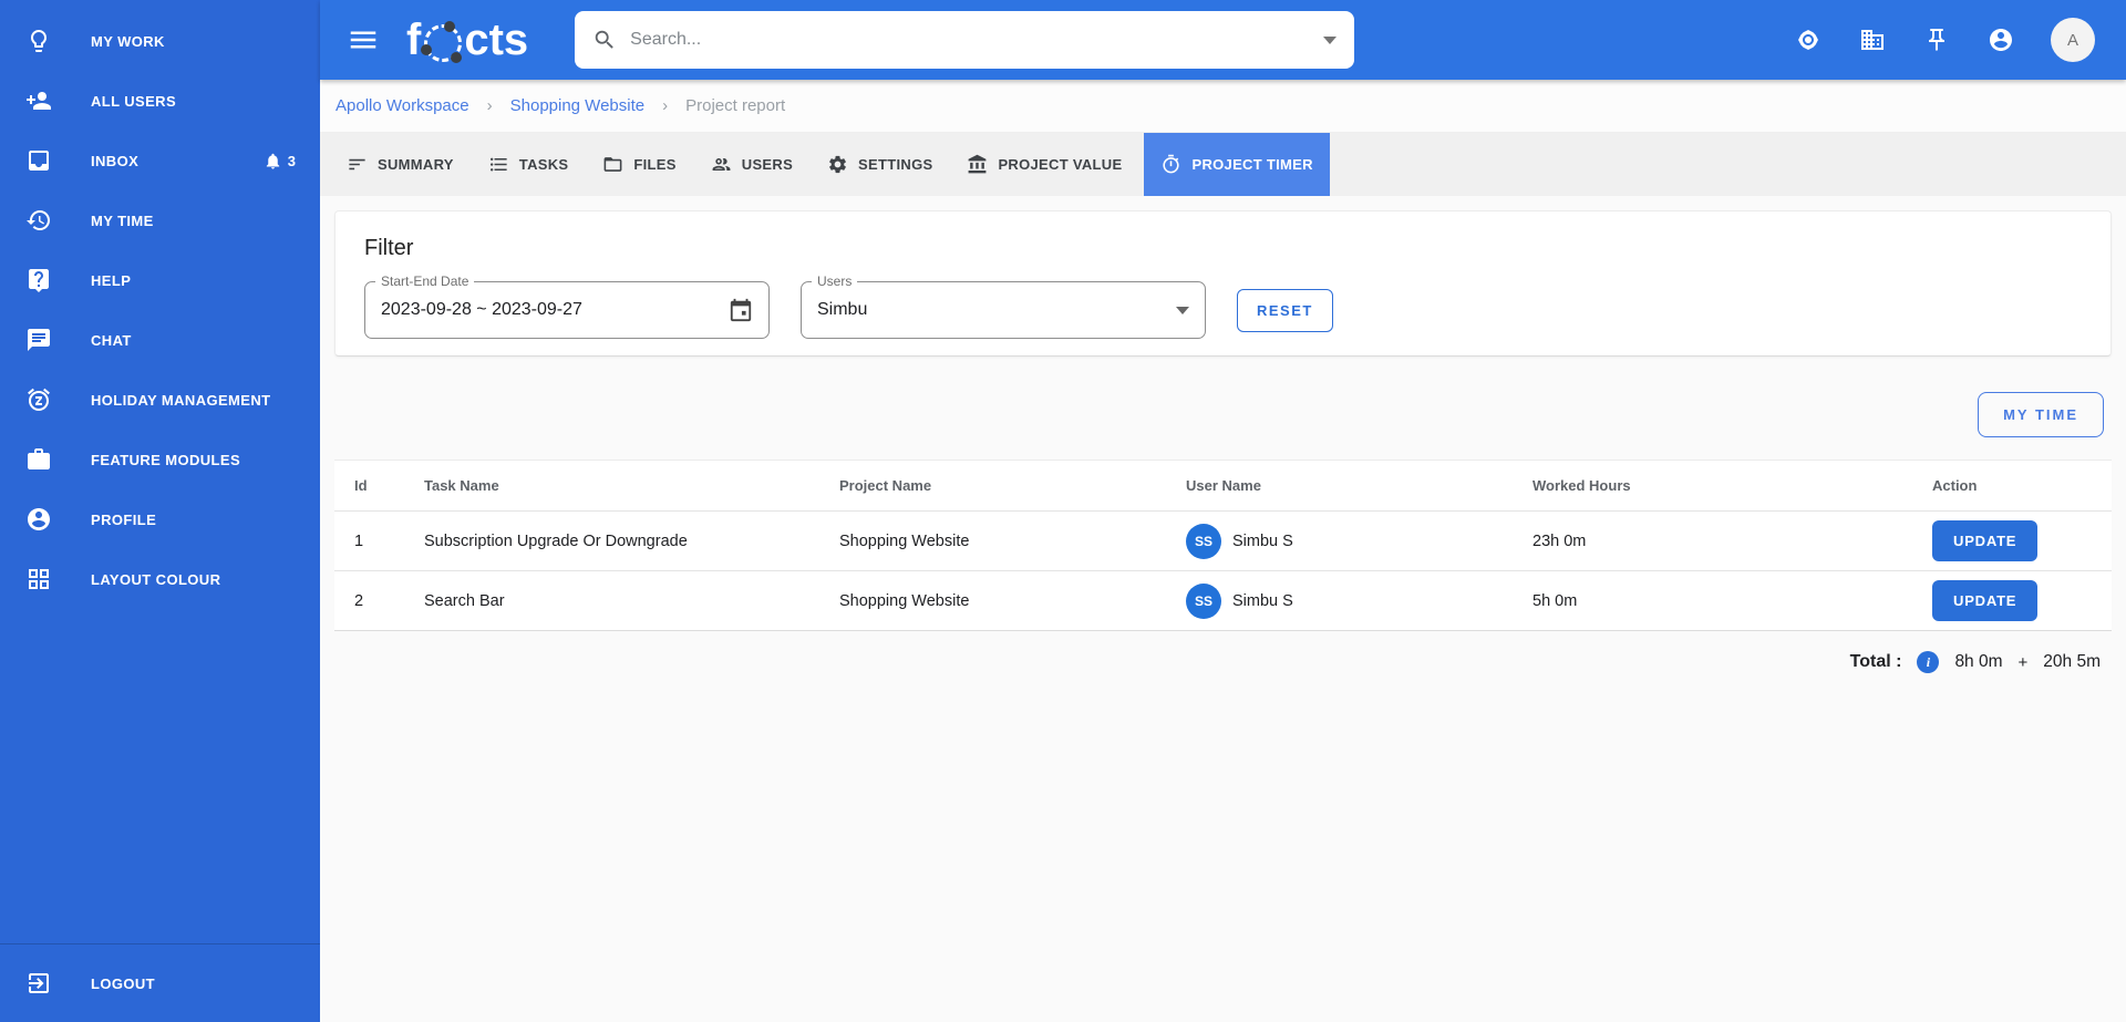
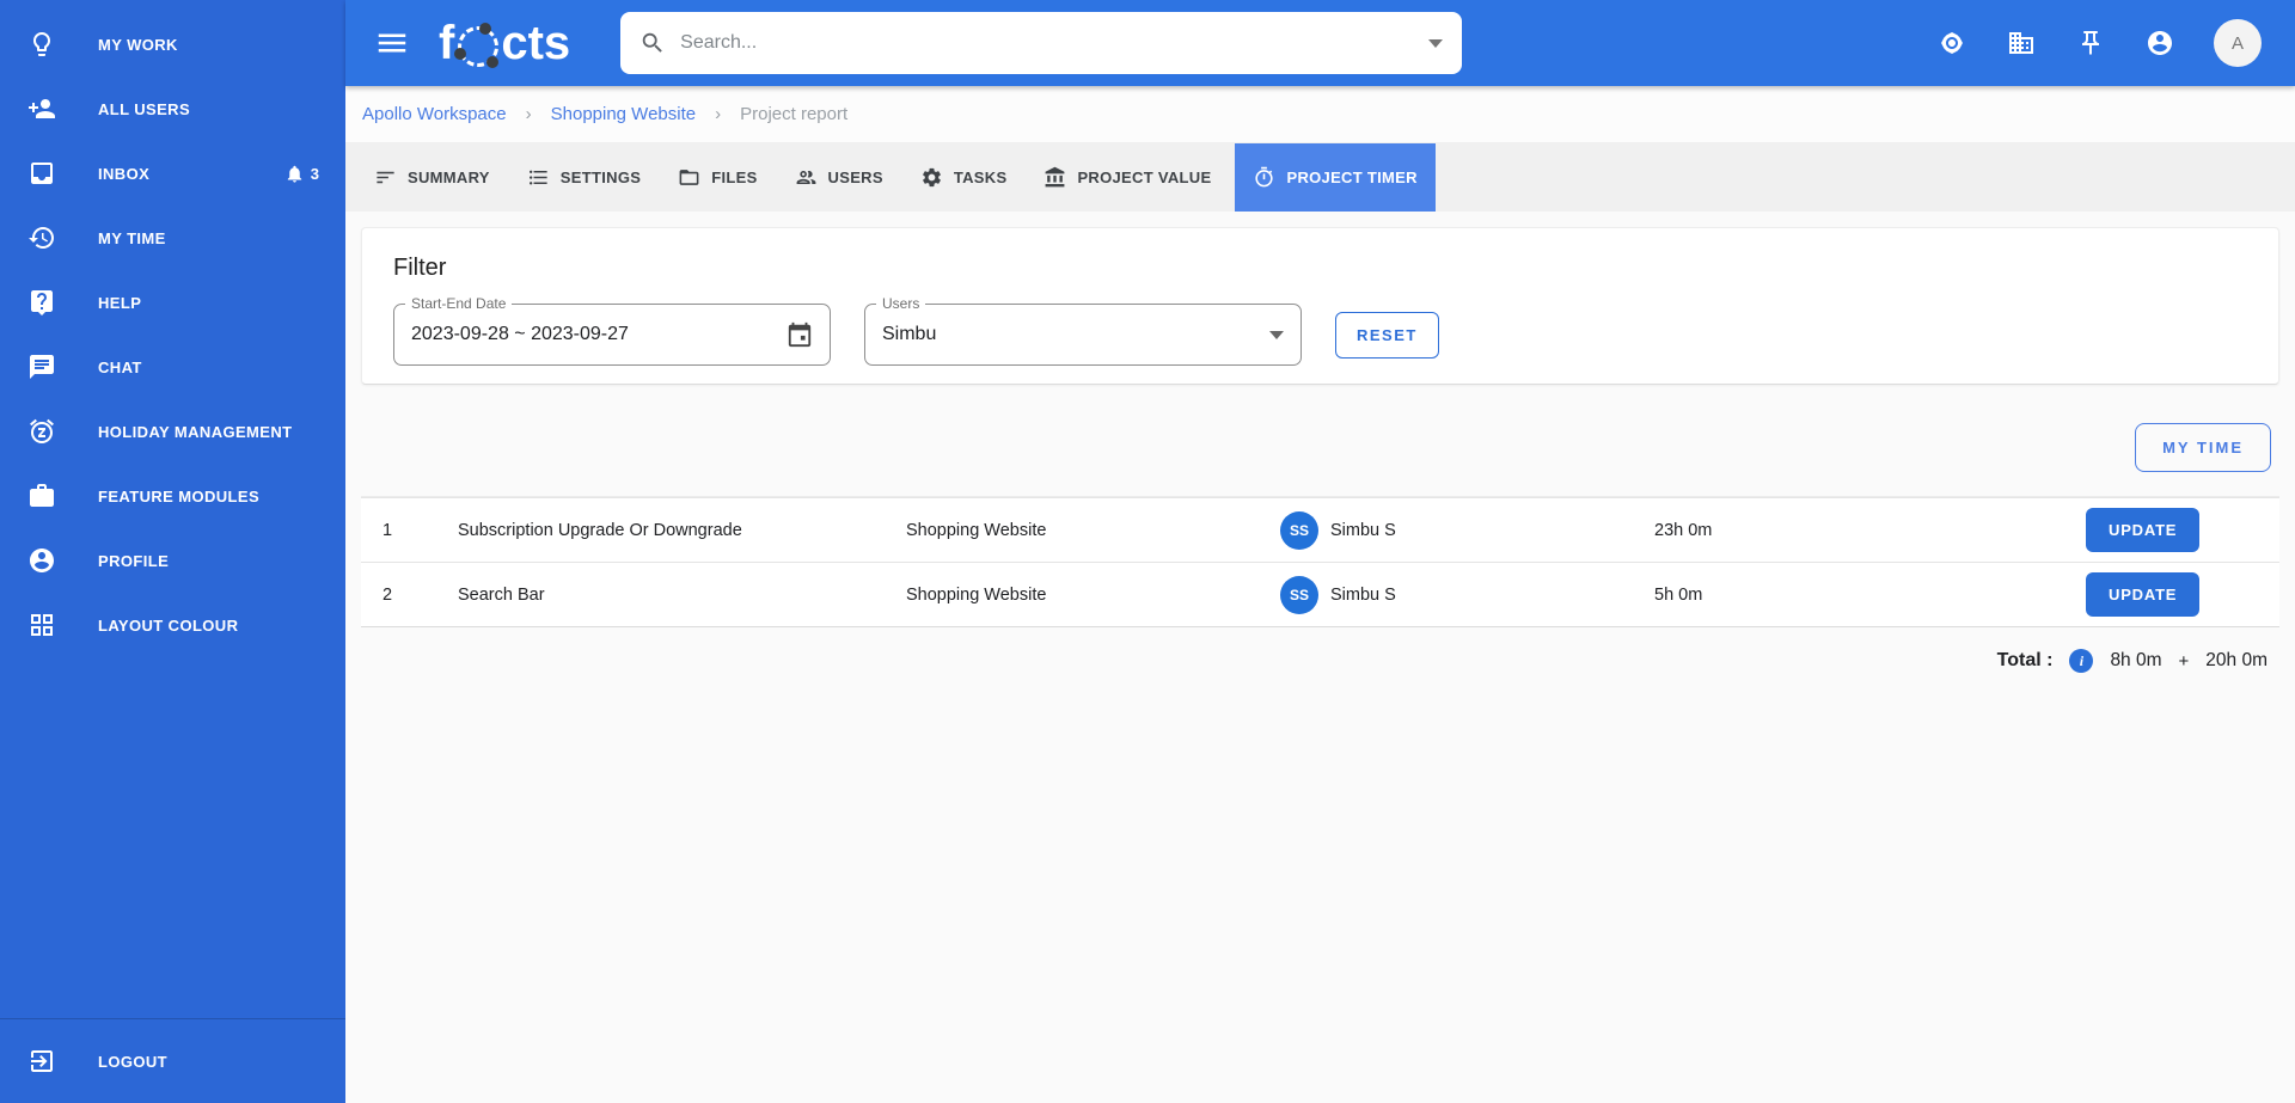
  MY WORK
  ALL USERS
  INBOX
  3
  MY TIME
  HELP
  CHAT
  HOLIDAY MANAGEMENT
  FEATURE MODULES
  PROFILE
  LAYOUT COLOUR
  LOGOUT
  f
  cts
  Search...
  A
  Apollo Workspace
  ›
  Shopping Website
  ›
  Project report
  SUMMARY
- TASKS
+ SETTINGS
  FILES
  USERS
- SETTINGS
+ TASKS
  PROJECT VALUE
  PROJECT TIMER
  Filter
  Start-End Date
  2023-09-28 ~ 2023-09-27
  Users
  Simbu
  RESET
  MY TIME
- Id
- Task Name
- Project Name
- User Name
- Worked Hours
- Action
  1
  Subscription Upgrade Or Downgrade
  Shopping Website
  SS
  Simbu S
  23h 0m
  UPDATE
  2
  Search Bar
  Shopping Website
  SS
  Simbu S
  5h 0m
  UPDATE
  Total :
  i
  8h 0m
  +
- 20h 5m
+ 20h 0m
